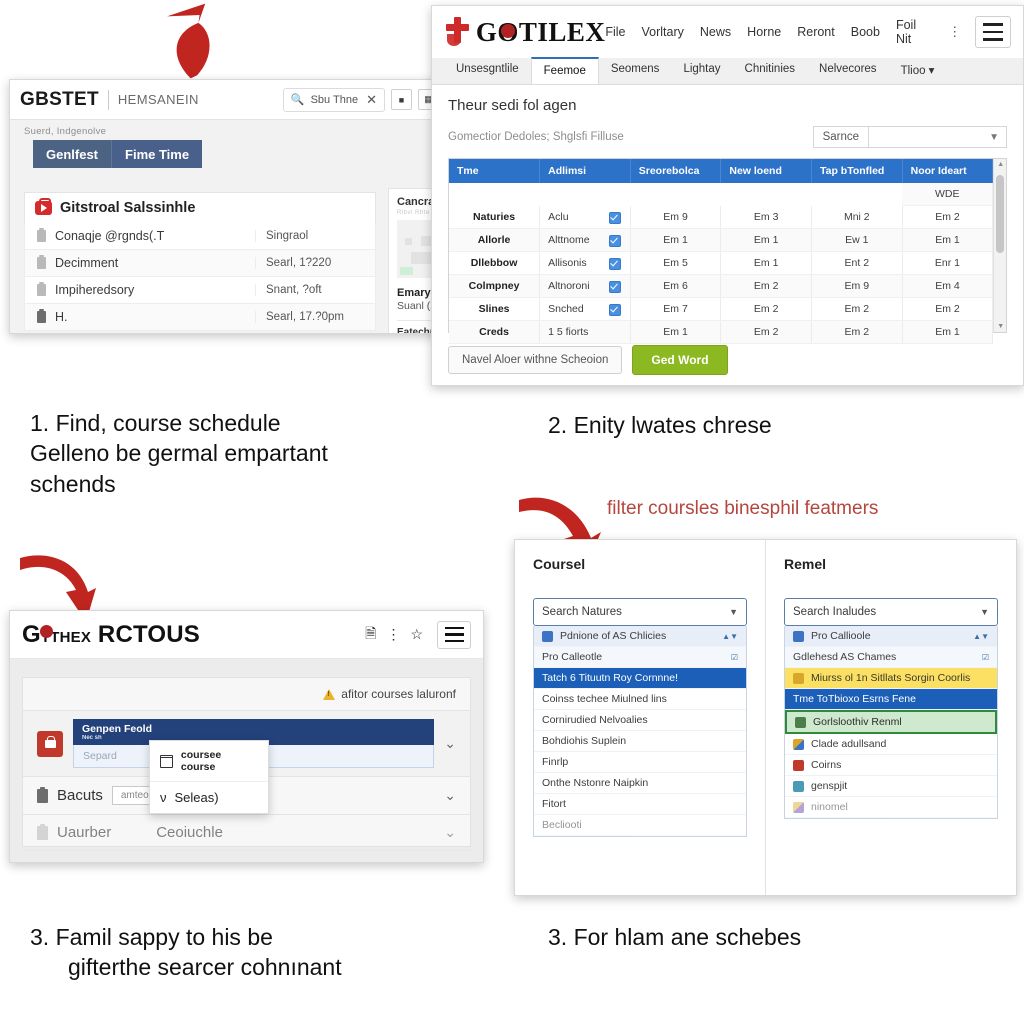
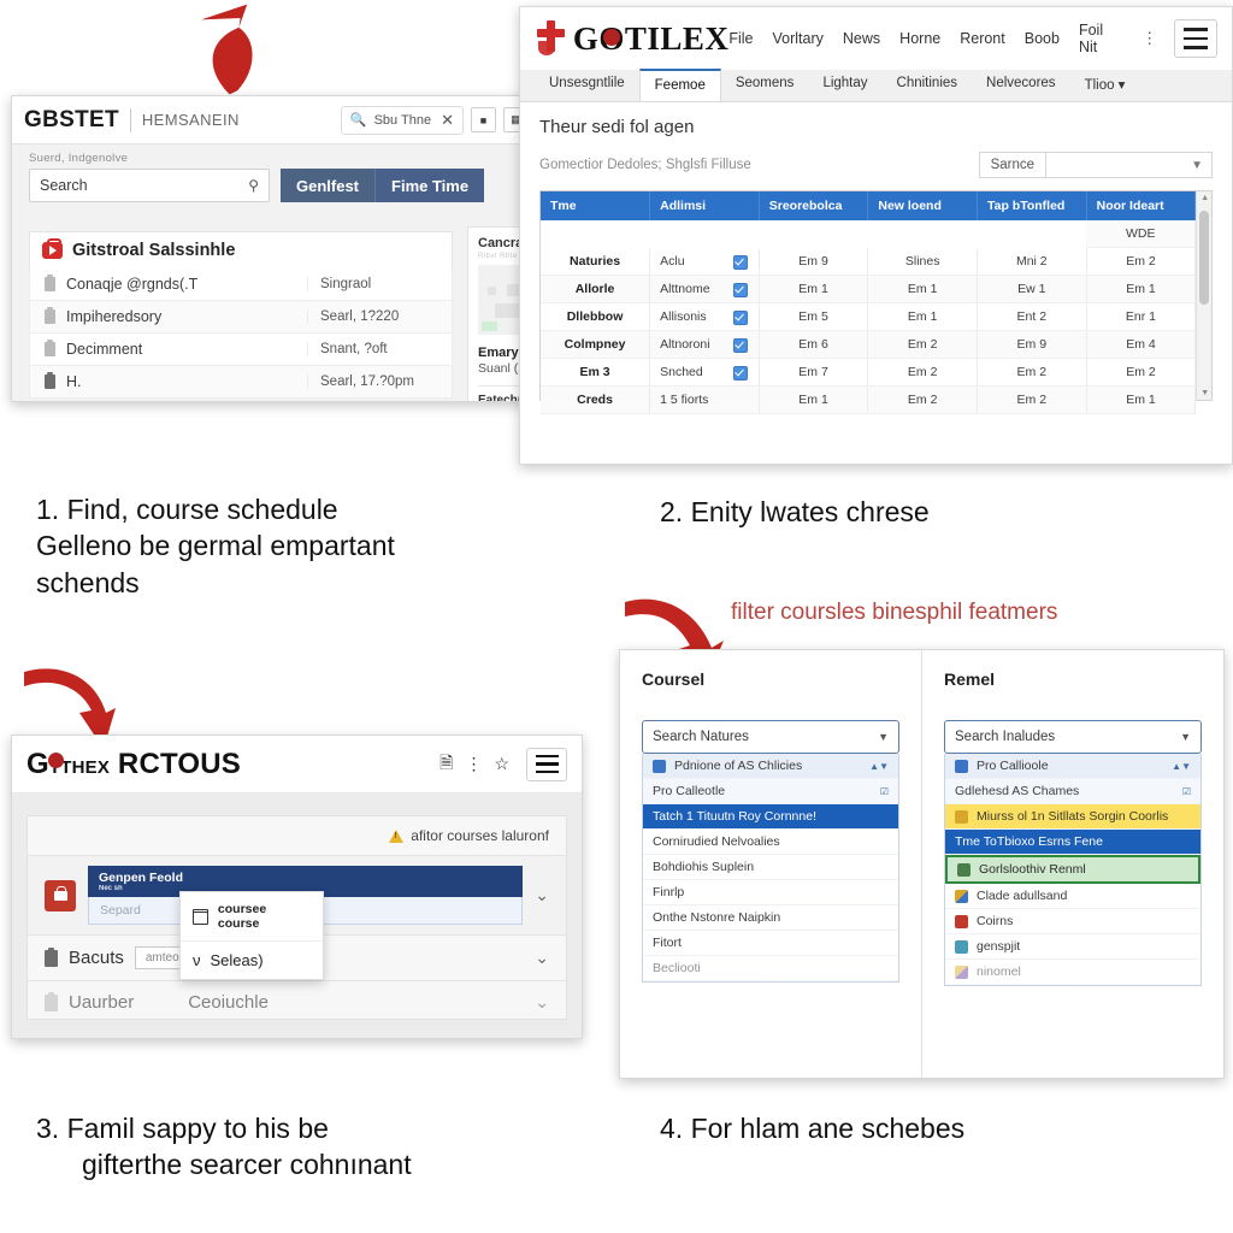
  GBSTET
  HEMSANEIN
  🔍
  Sbu Thne
  ✕
  ■
  ▦
  Suerd, Indgenolve
+ Search
+ ⚲
  Genlfest
  Fime Time
  Gitstroal Salssinhle
  Conaqje @rgnds(.T
  Singraol
- Decimment
+ Impiheredsory
  Searl, 1?220
- Impiheredsory
+ Decimment
  Snant, ?oft
  H.
  Searl, 17.?0pm
  Cancr
  Emary
  GTILEX
  File
  Vorltary
  News
  Horne
  Reront
  Boob
  Foil Nit
  ⋮
  Unsesgntlile
  Feemoe
  Seomens
  Lightay
  Chnitinies
  Nelvecores
  Tlioo ▾
  Theur sedi fol agen
  Gomectior Dedoles; Shglsfi Filluse
  Sarnce
  ▼
  Tme	Adlimsi	Sreorebolca	New loend	Tap bTonfled	Noor Ideart
  	WDE
- Naturies	Aclu	Em 9	Em 3	Mni 2	Em 2
+ Naturies	Aclu	Em 9	Slines	Mni 2	Em 2
  Allorle	Alttnome	Em 1	Em 1	Ew 1	Em 1
  Dllebbow	Allisonis	Em 5	Em 1	Ent 2	Enr 1
  Colmpney	Altnoroni	Em 6	Em 2	Em 9	Em 4
- Slines	Snched	Em 7	Em 2	Em 2	Em 2
+ Em 3	Snched	Em 7	Em 2	Em 2	Em 2
  Creds	1 5 fiorts	Em 1	Em 2	Em 2	Em 1
- Navel Aloer withne Scheoion
- Ged Word
  G THEX RCTOUS
  🗎
  ⋮
  ☆
  afitor courses laluronf
  Genpen Feold
  Separd
  ⌄
  Bacuts
  amteo
  ⌄
  Uaurber
  Ceoiuchle
  ⌄
  coursee course
  ν
  Seleas)
  filter coursles binesphil featmers
  Coursel
  Search Natures
  ▼
  Pdnione of AS Chlicies
  ▲▼
  Pro Calleotle
  ☑
- Tatch 6 Tituutn Roy Cornnne!
+ Tatch 1 Tituutn Roy Cornnne!
- Coinss techee Miulned lins
  Cornirudied Nelvoalies
  Bohdiohis Suplein
  Finrlp
  Onthe Nstonre Naipkin
  Fitort
  Becliooti
  Remel
  Search Inaludes
  ▼
  Pro Callioole
  ▲▼
  Gdlehesd AS Chames
  ☑
  Miurss ol 1n Sitllats Sorgin Coorlis
  Tme ToTbioxo Esrns Fene
  Gorlsloothiv Renml
  Clade adullsand
  Coirns
  genspjit
  ninomel
  1. Find, course schedule
  Gelleno be germal empartant
  schends
  2. Enity lwates chrese
  3. Famil sappy to his be
  gifterthe searcer cohnınant
- 3. For hlam ane schebes
+ 4. For hlam ane schebes
